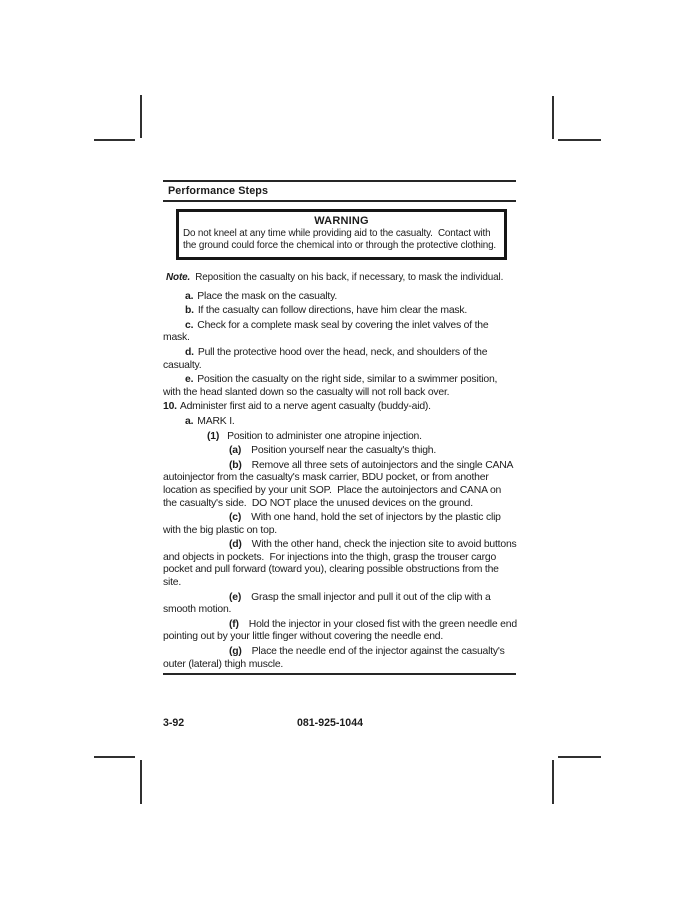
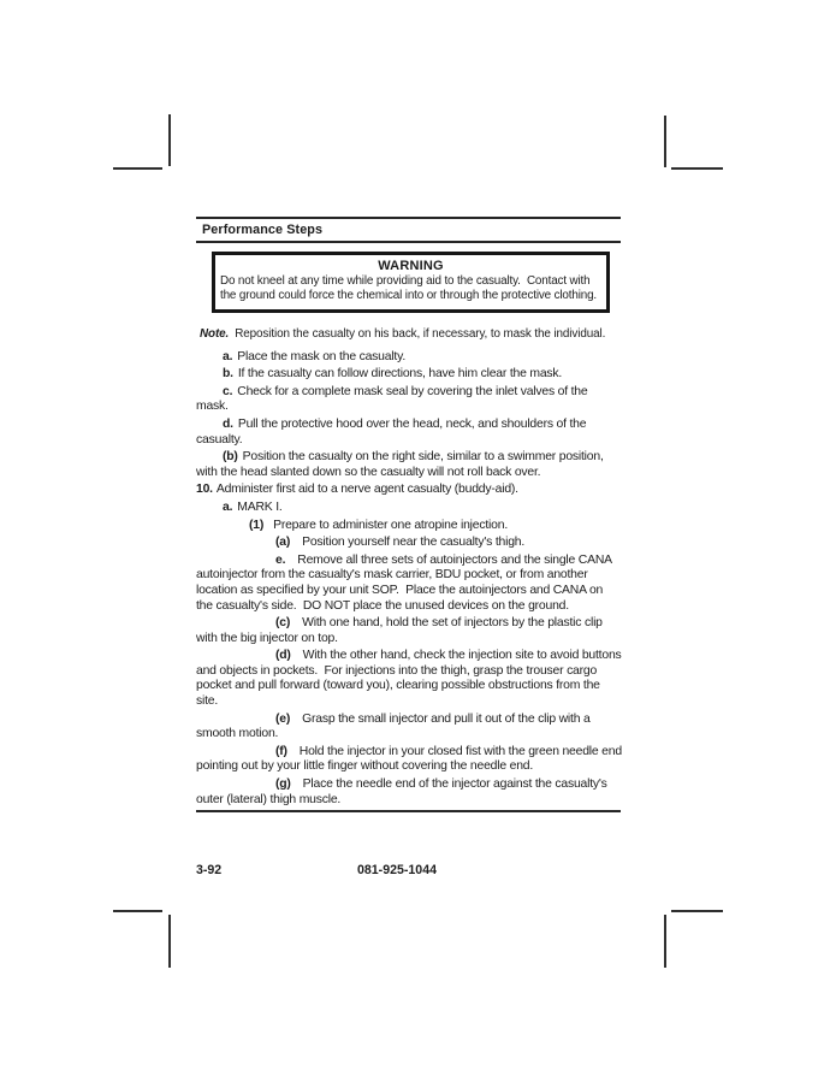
  Performance Steps
  WARNING
  Do not kneel at any time while providing aid to the casualty. Contact with the ground could force the chemical into or through the protective clothing.
  Note. Reposition the casualty on his back, if necessary, to mask the individual.
  a. Place the mask on the casualty.
  b. If the casualty can follow directions, have him clear the mask.
  c. Check for a complete mask seal by covering the inlet valves of the mask.
  d. Pull the protective hood over the head, neck, and shoulders of the casualty.
- e. Position the casualty on the right side, similar to a swimmer position, with the head slanted down so the casualty will not roll back over.
+ (b) Position the casualty on the right side, similar to a swimmer position, with the head slanted down so the casualty will not roll back over.
  10. Administer first aid to a nerve agent casualty (buddy-aid).
  a. MARK I.
- (1) Position to administer one atropine injection.
+ (1) Prepare to administer one atropine injection.
  (a) Position yourself near the casualty's thigh.
- (b) Remove all three sets of autoinjectors and the single CANA autoinjector from the casualty's mask carrier, BDU pocket, or from another location as specified by your unit SOP. Place the autoinjectors and CANA on the casualty's side. DO NOT place the unused devices on the ground.
+ e. Remove all three sets of autoinjectors and the single CANA autoinjector from the casualty's mask carrier, BDU pocket, or from another location as specified by your unit SOP. Place the autoinjectors and CANA on the casualty's side. DO NOT place the unused devices on the ground.
- (c) With one hand, hold the set of injectors by the plastic clip with the big plastic on top.
+ (c) With one hand, hold the set of injectors by the plastic clip with the big injector on top.
  (d) With the other hand, check the injection site to avoid buttons and objects in pockets. For injections into the thigh, grasp the trouser cargo pocket and pull forward (toward you), clearing possible obstructions from the site.
  (e) Grasp the small injector and pull it out of the clip with a smooth motion.
  (f) Hold the injector in your closed fist with the green needle end pointing out by your little finger without covering the needle end.
  (g) Place the needle end of the injector against the casualty's outer (lateral) thigh muscle.
  3-92
  081-925-1044
